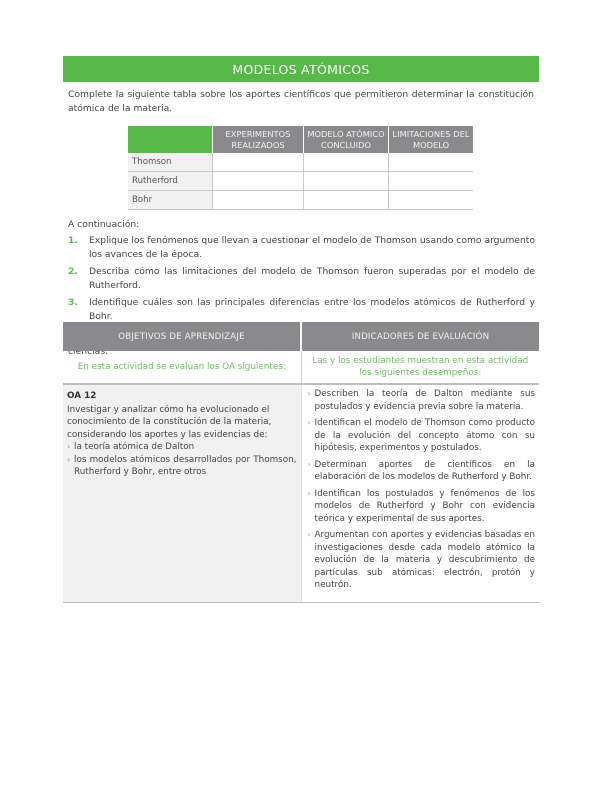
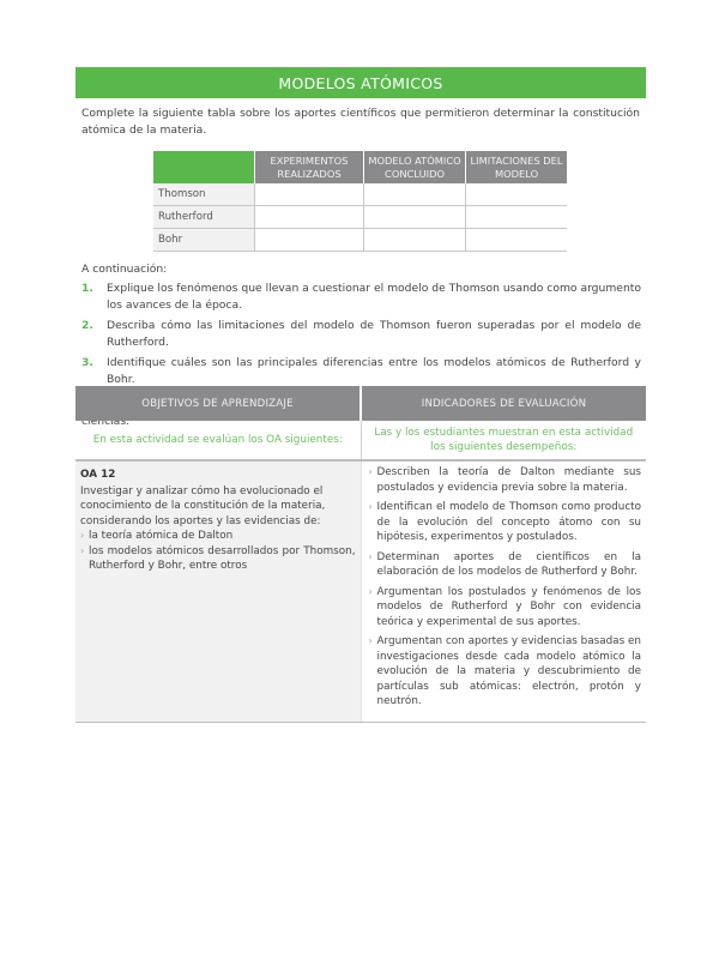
  MODELOS ATÓMICOS
  Complete la siguiente tabla sobre los aportes científicos que permitieron determinar la constitución atómica de la materia.
  	EXPERIMENTOS REALIZADOS	MODELO ATÓMICO CONCLUIDO	LIMITACIONES DEL MODELO
  Thomson
  Rutherford
  Bohr
  A continuación:
  1.
  Explique los fenómenos que llevan a cuestionar el modelo de Thomson usando como argumento los avances de la época.
  2.
  Describa cómo las limitaciones del modelo de Thomson fueron superadas por el modelo de Rutherford.
  3.
  Identifique cuáles son las principales diferencias entre los modelos atómicos de Rutherford y Bohr.
  OBJETIVOS DE APRENDIZAJE	INDICADORES DE EVALUACIÓN
  En esta actividad se evalúan los OA siguientes:	Las y los estudiantes muestran en esta actividad los siguientes desempeños:
- OA 12 Investigar y analizar cómo ha evolucionado el conocimiento de la constitución de la materia, considerando los aportes y las evidencias de: › la teoría atómica de Dalton › los modelos atómicos desarrollados por Thomson, Rutherford y Bohr, entre otros	› Describen la teoría de Dalton mediante sus postulados y evidencia previa sobre la materia. › Identifican el modelo de Thomson como producto de la evolución del concepto átomo con su hipótesis, experimentos y postulados. › Determinan aportes de científicos en la elaboración de los modelos de Rutherford y Bohr. › Identifican los postulados y fenómenos de los modelos de Rutherford y Bohr con evidencia teórica y experimental de sus aportes. › Argumentan con aportes y evidencias basadas en investigaciones desde cada modelo atómico la evolución de la materia y descubrimiento de partículas sub atómicas: electrón, protón y neutrón.
+ OA 12 Investigar y analizar cómo ha evolucionado el conocimiento de la constitución de la materia, considerando los aportes y las evidencias de: › la teoría atómica de Dalton › los modelos atómicos desarrollados por Thomson, Rutherford y Bohr, entre otros	› Describen la teoría de Dalton mediante sus postulados y evidencia previa sobre la materia. › Identifican el modelo de Thomson como producto de la evolución del concepto átomo con su hipótesis, experimentos y postulados. › Determinan aportes de científicos en la elaboración de los modelos de Rutherford y Bohr. › Argumentan los postulados y fenómenos de los modelos de Rutherford y Bohr con evidencia teórica y experimental de sus aportes. › Argumentan con aportes y evidencias basadas en investigaciones desde cada modelo atómico la evolución de la materia y descubrimiento de partículas sub atómicas: electrón, protón y neutrón.
